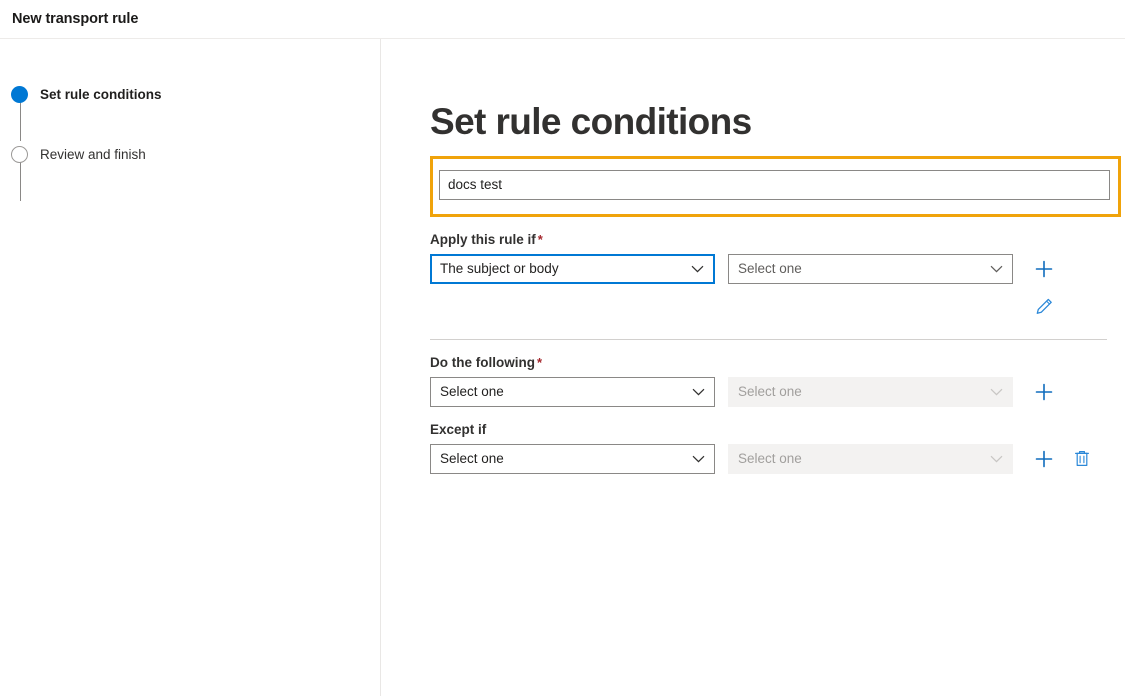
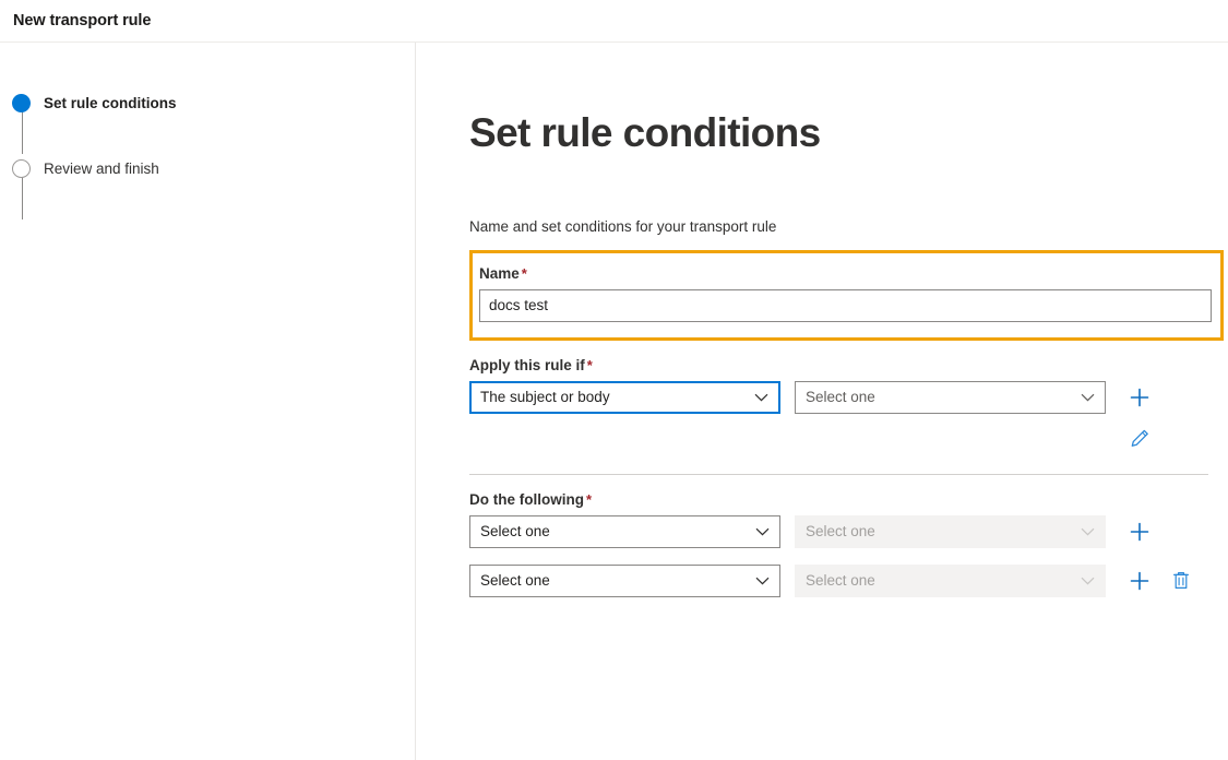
  New transport rule
  Set rule conditions
  Review and finish
  Set rule conditions
+ Name and set conditions for your transport rule
+ Name *
  docs test
  Apply this rule if *
  The subject or body
  Select one
  Do the following *
  Select one
  Select one
- Except if
  Select one
  Select one
